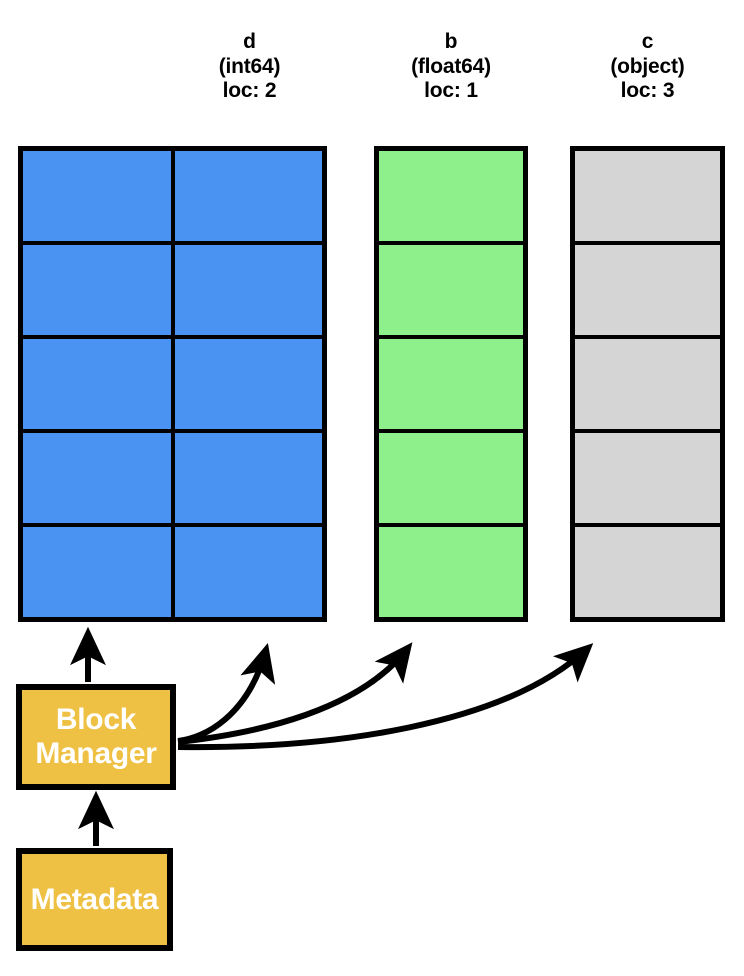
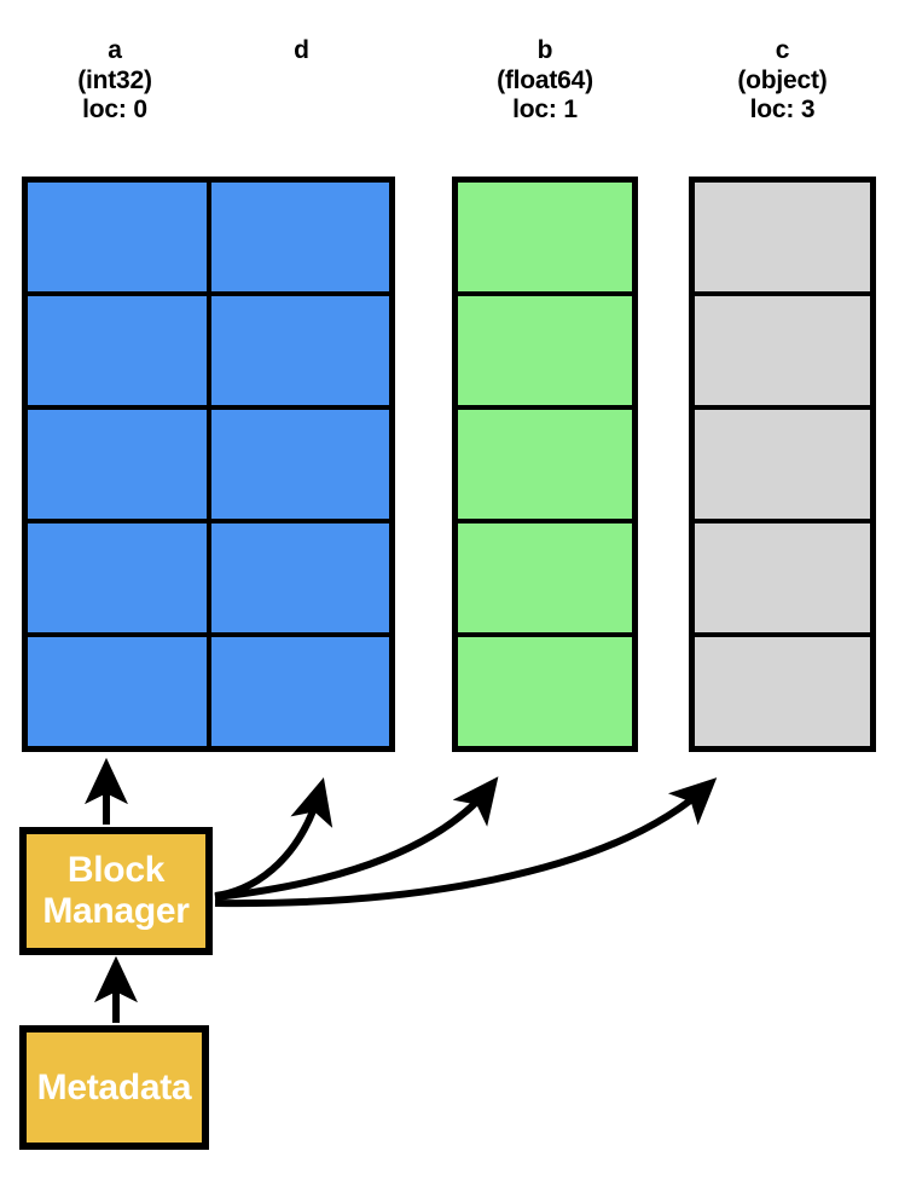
+ a
+ (int32)
+ loc: 0
  d
- (int64)
- loc: 2
  b
  (float64)
  loc: 1
  c
  (object)
  loc: 3
  Block
  Manager
  Metadata
